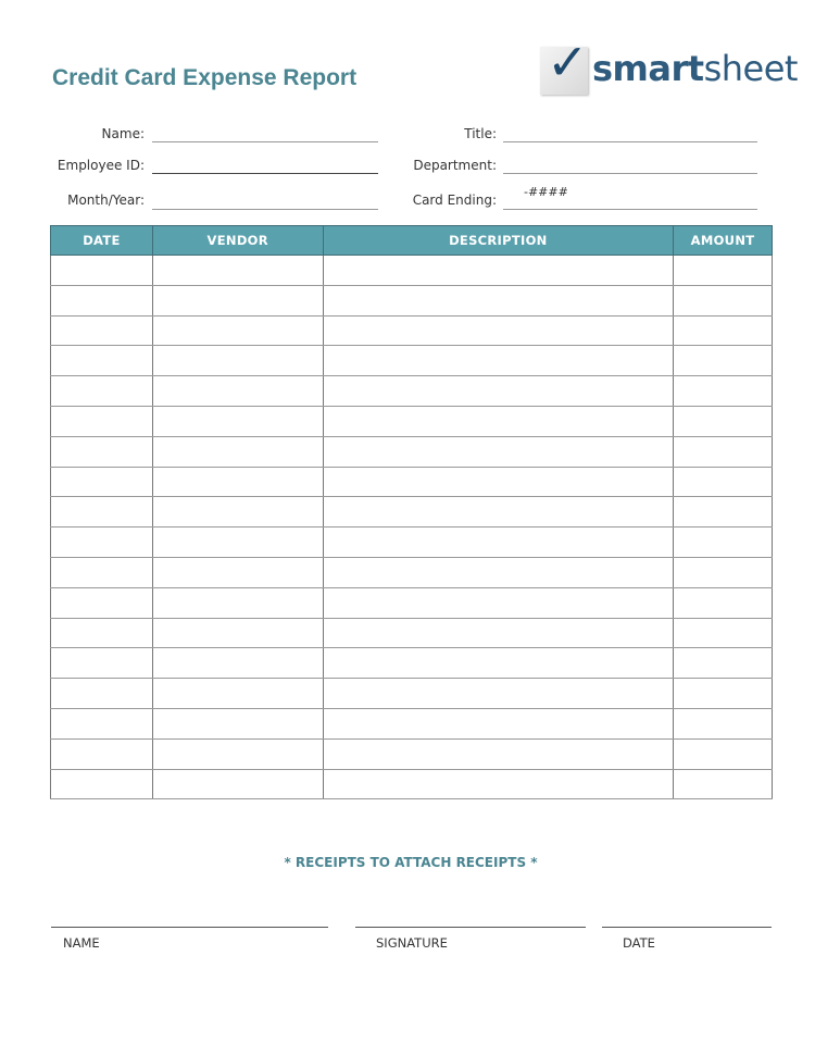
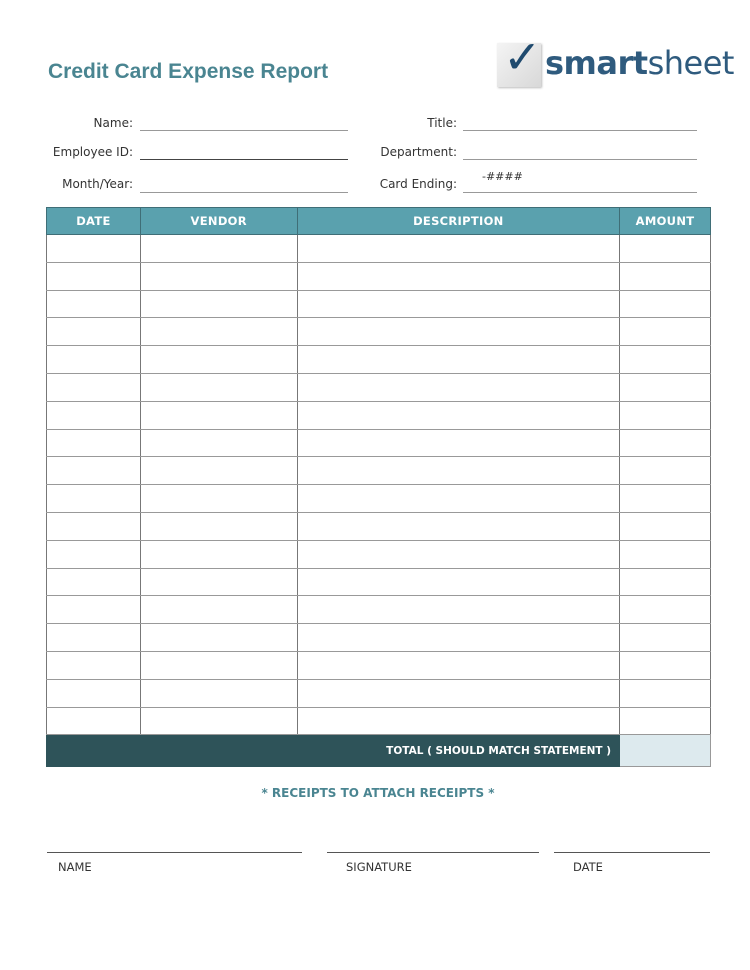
  Credit Card Expense Report
  ✓
  smartsheet
  Name:
  Employee ID:
  Month/Year:
  Title:
  Department:
  Card Ending:
  -####
  DATE	VENDOR	DESCRIPTION	AMOUNT
+ TOTAL ( SHOULD MATCH STATEMENT )
  * RECEIPTS TO ATTACH RECEIPTS *
  NAME
  SIGNATURE
  DATE
